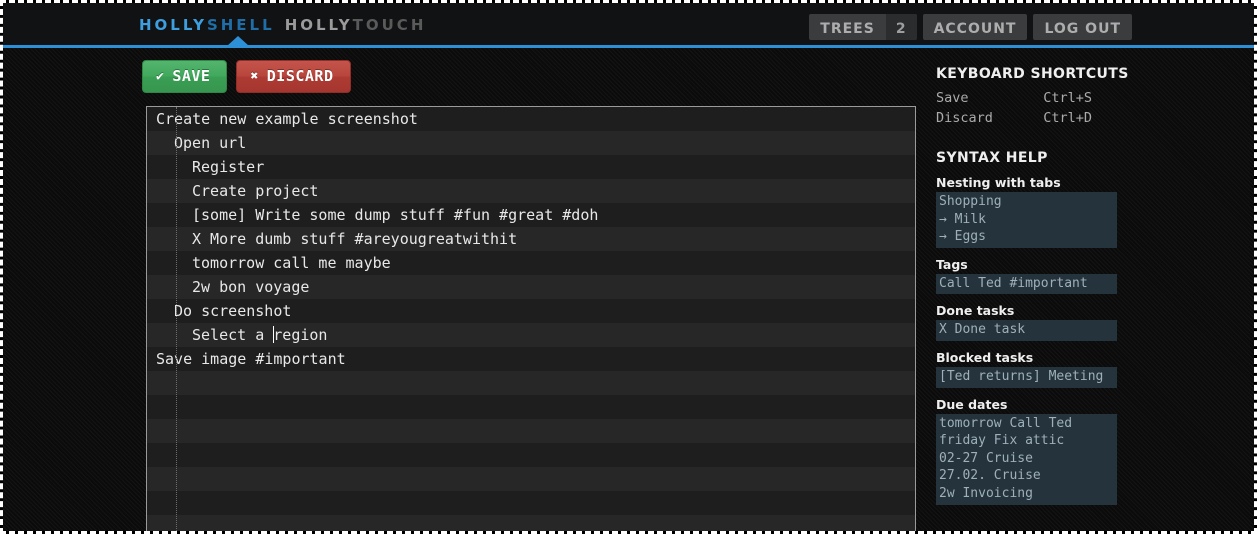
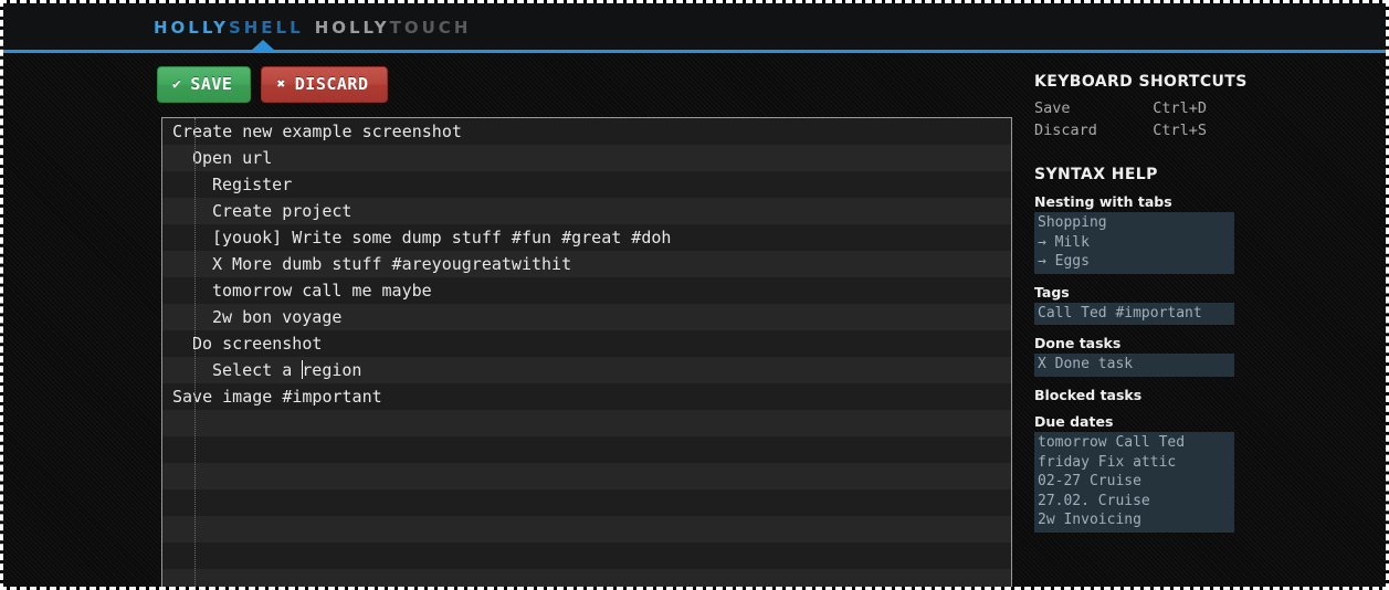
  HOLLYSHELL HOLLYTOUCH
- TREES
- 2
- ACCOUNT
- LOG OUT
  ✔
  SAVE
  ✖
  DISCARD
  Create new example screenshot
  Open url
  Register
  Create project
- [some] Write some dump stuff #fun #great #doh
+ [youok] Write some dump stuff #fun #great #doh
  X More dumb stuff #areyougreatwithit
  tomorrow call me maybe
  2w bon voyage
  Do screenshot
  Select a region
  Save image #important
  KEYBOARD SHORTCUTS
  Save
- Ctrl+S
+ Ctrl+D
  Discard
- Ctrl+D
+ Ctrl+S
  SYNTAX HELP
  Nesting with tabs
  Shopping
  → Milk
  → Eggs
  Tags
  Call Ted #important
  Done tasks
  X Done task
  Blocked tasks
- [Ted returns] Meeting
  Due dates
  tomorrow Call Ted
  friday Fix attic
  02-27 Cruise
  27.02. Cruise
  2w Invoicing
